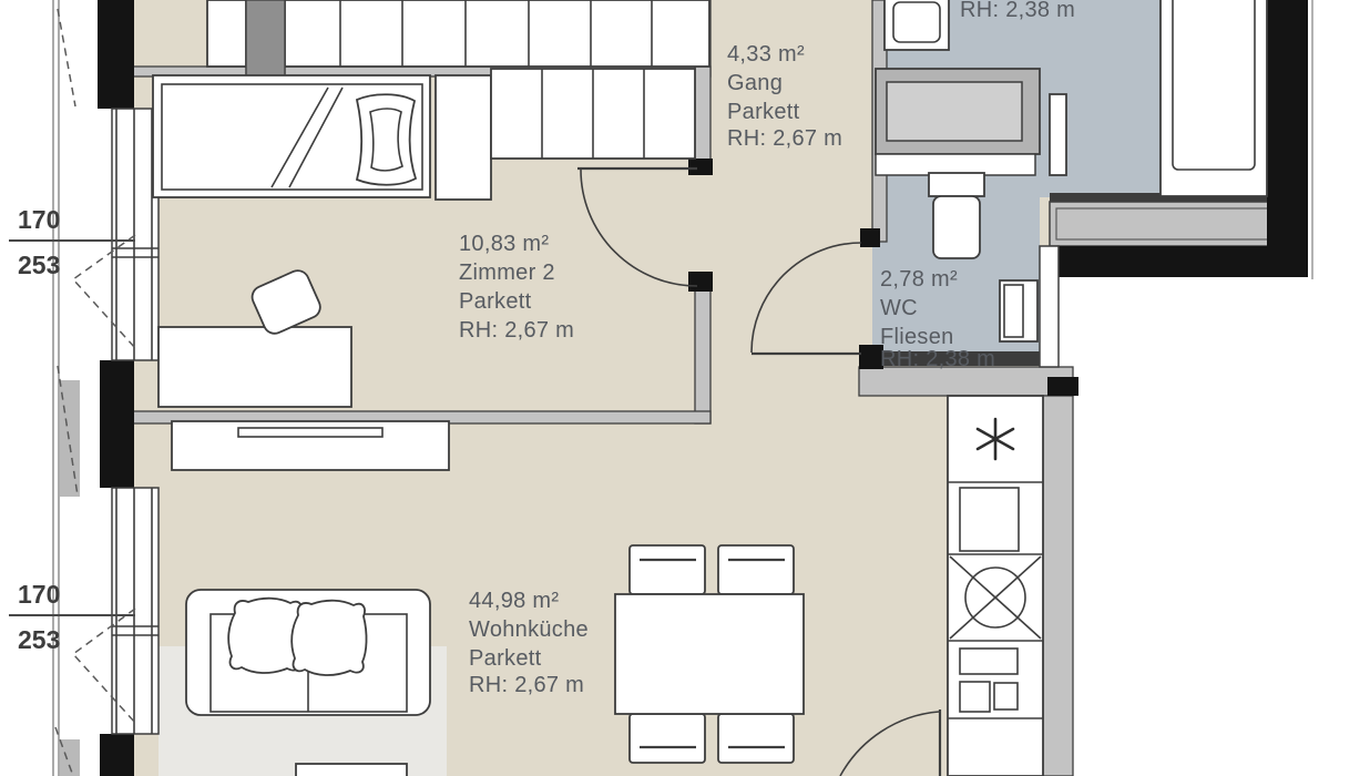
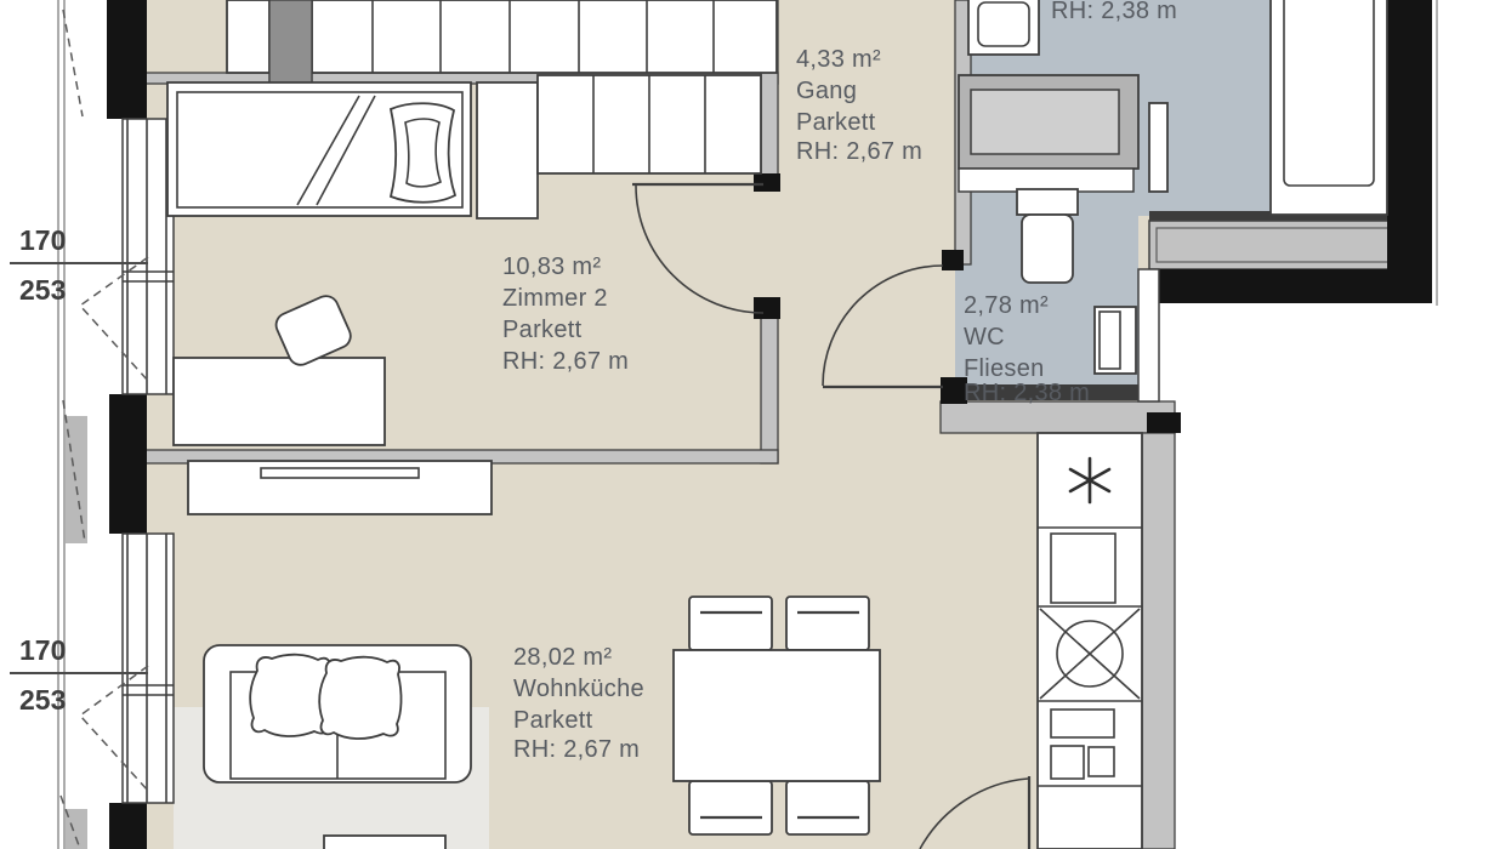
  170
  253
  170
  253
  4,33 m²
  Gang
  Parkett
  RH: 2,67 m
  10,83 m²
  Zimmer 2
  Parkett
  RH: 2,67 m
  2,78 m²
  WC
  Fliesen
  RH: 2,38 m
- 44,98 m²
+ 28,02 m²
  Wohnküche
  Parkett
  RH: 2,67 m
  RH: 2,38 m
